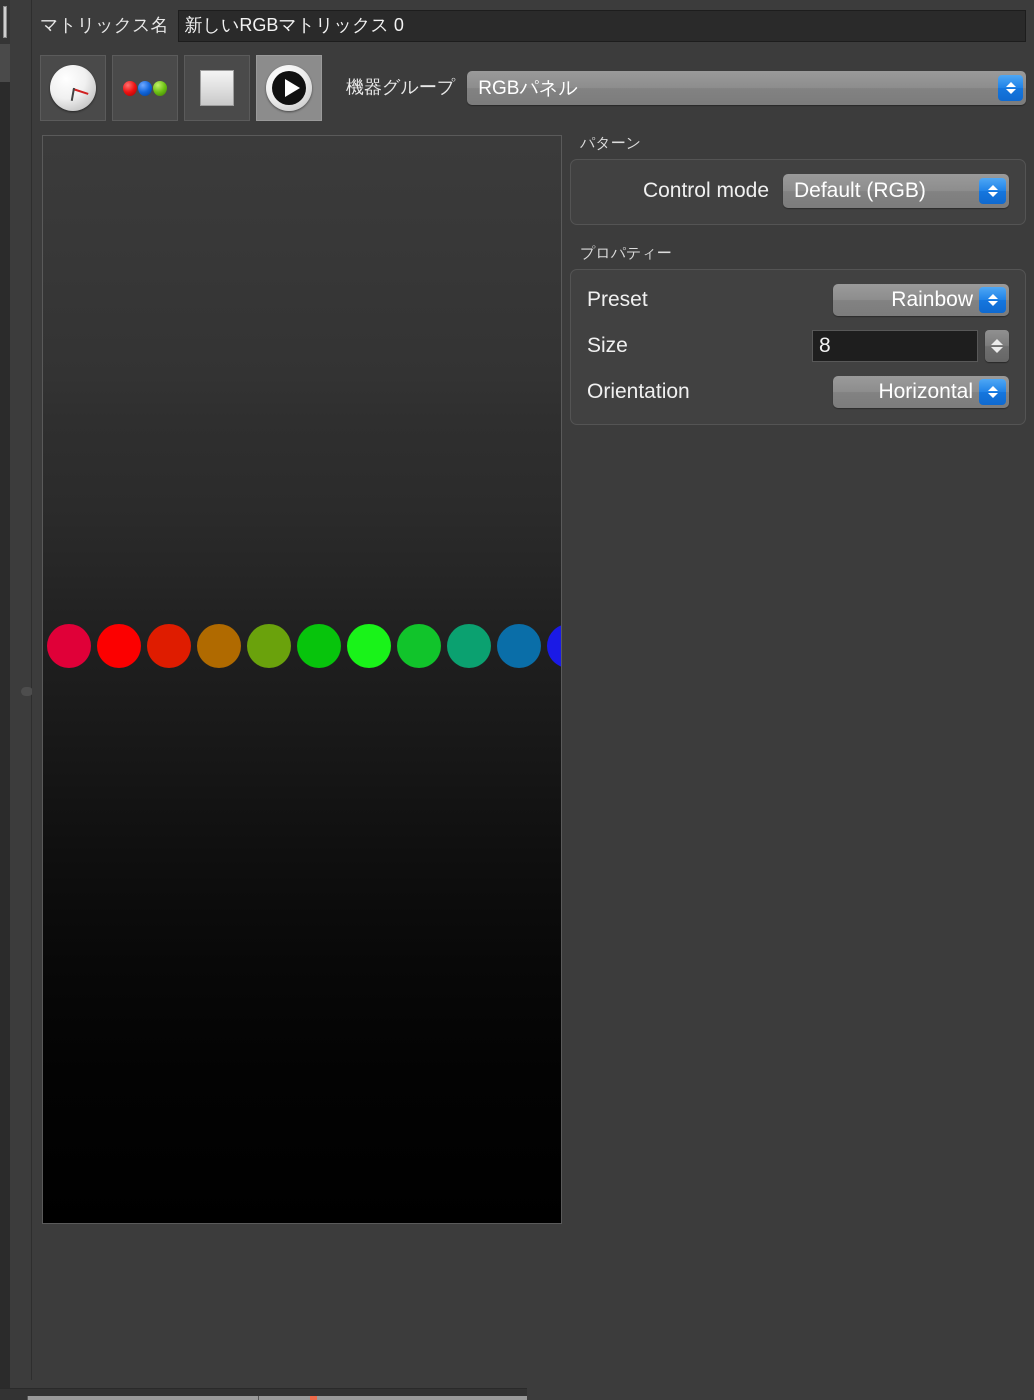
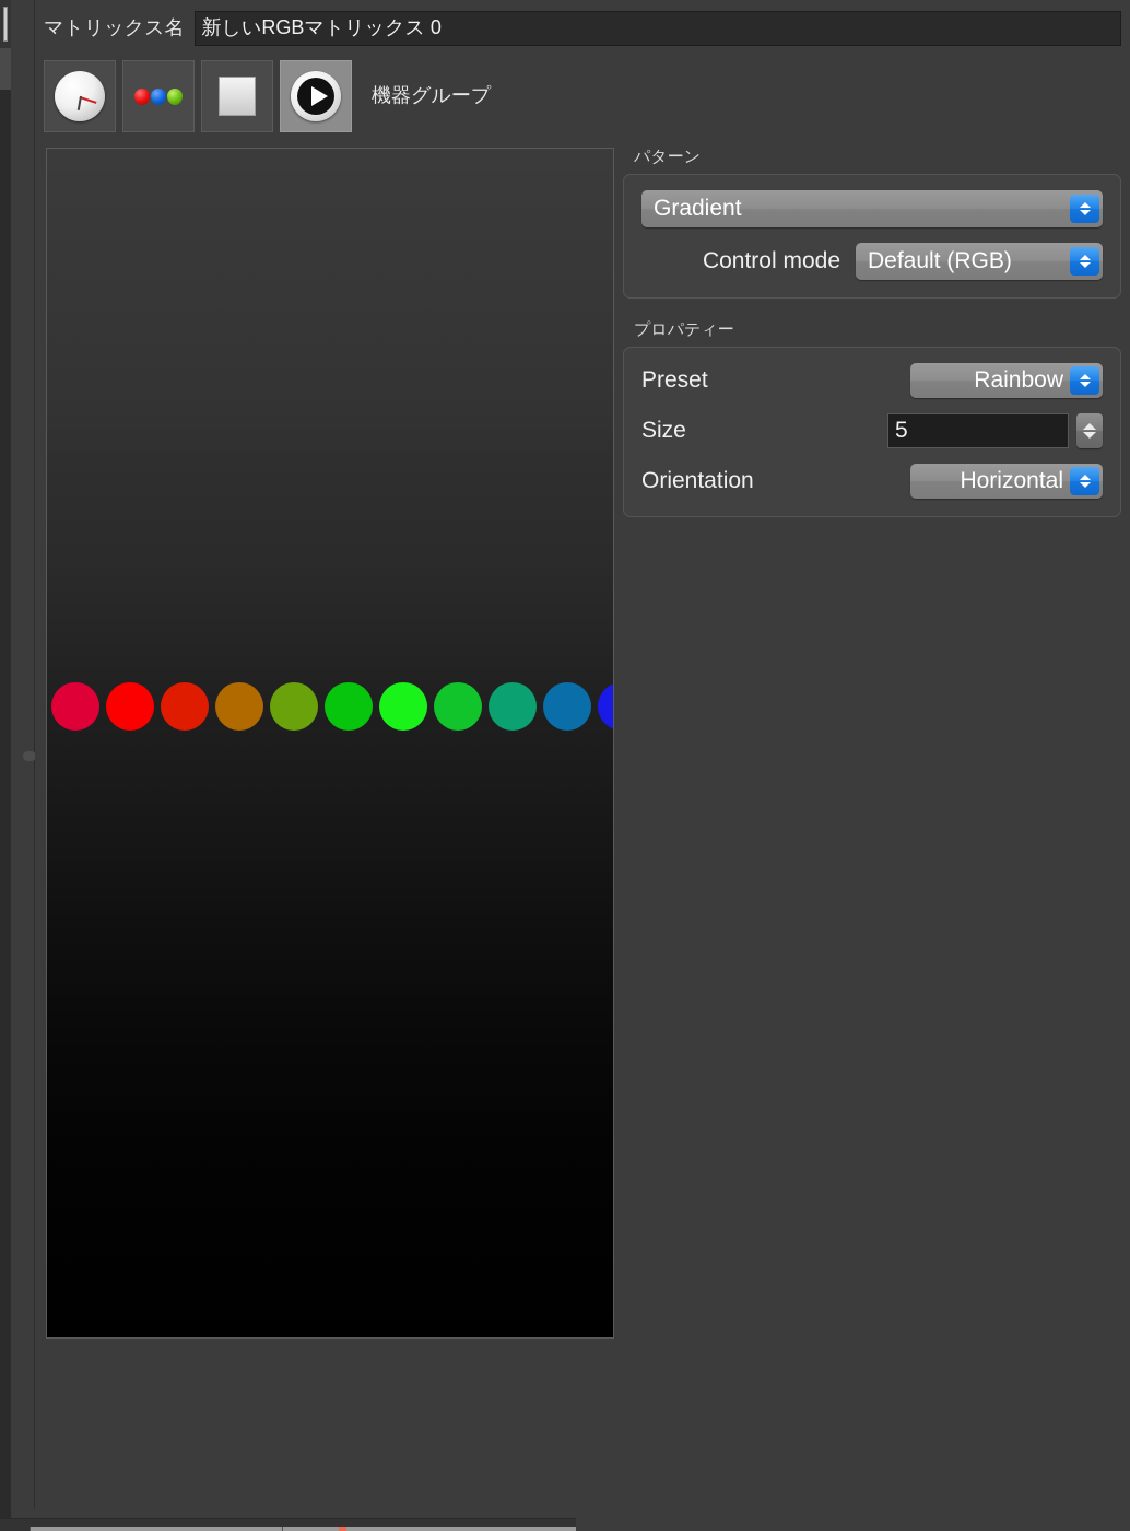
  マトリックス名
  新しいRGBマトリックス 0
  機器グループ
- RGBパネル
  パターン
+ Gradient
  Control mode
  Default (RGB)
  プロパティー
  Preset
  Rainbow
  Size
- 8
+ 5
  Orientation
  Horizontal
